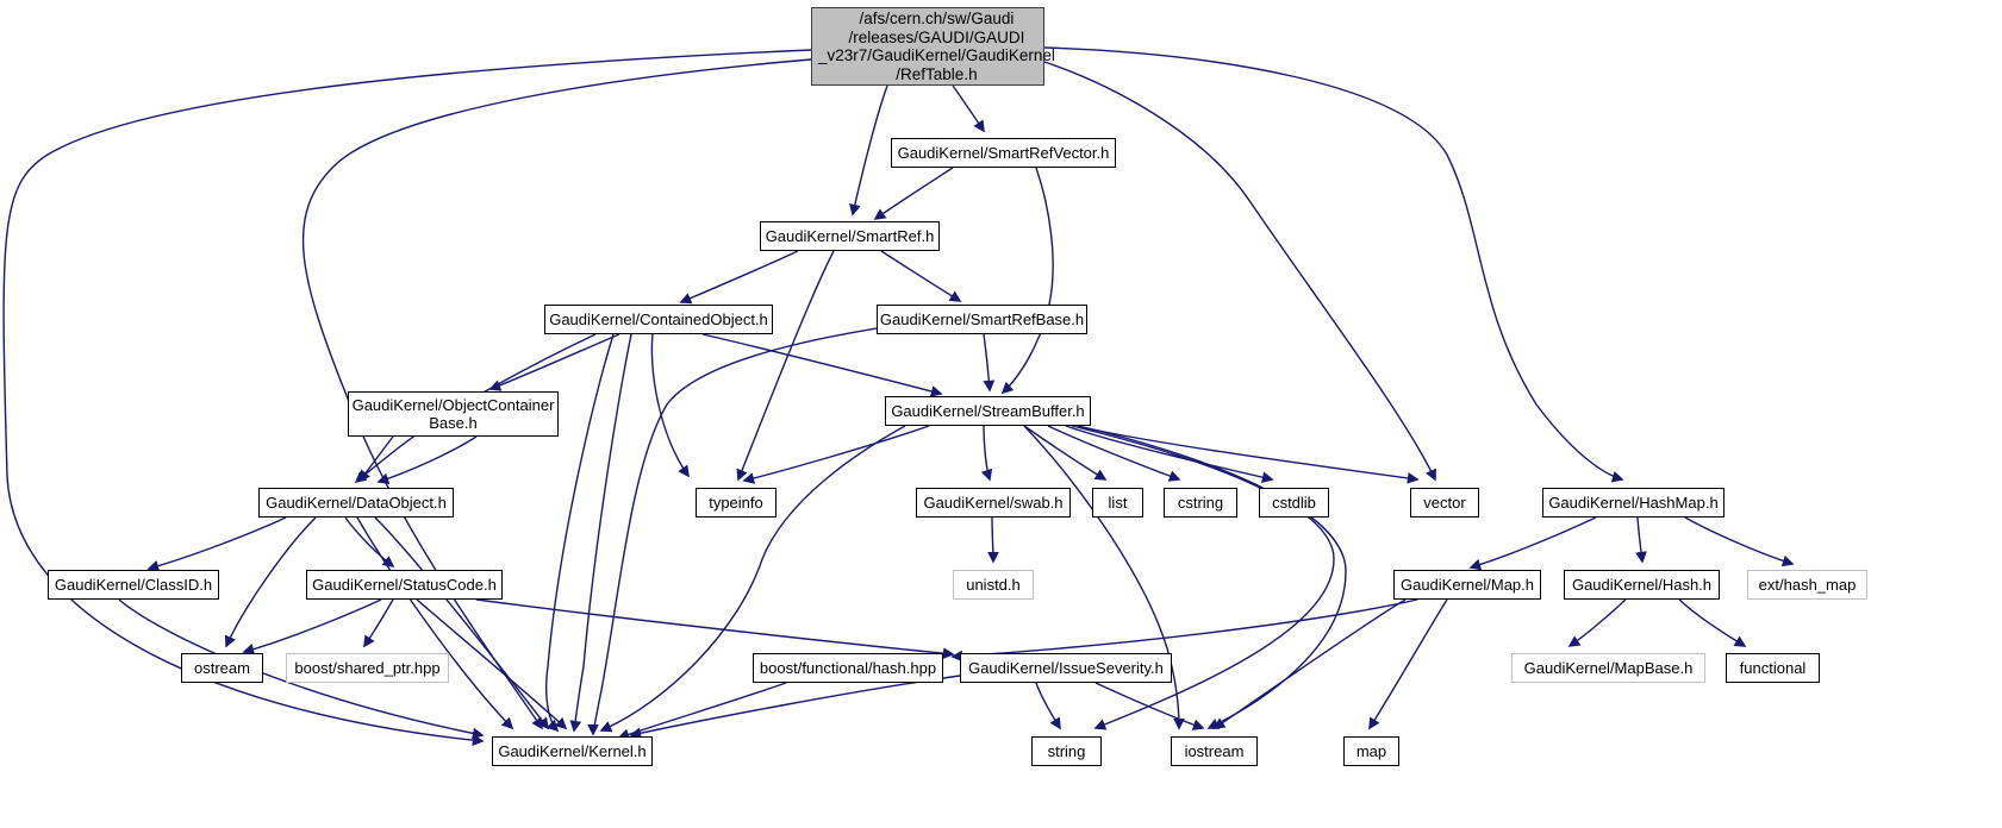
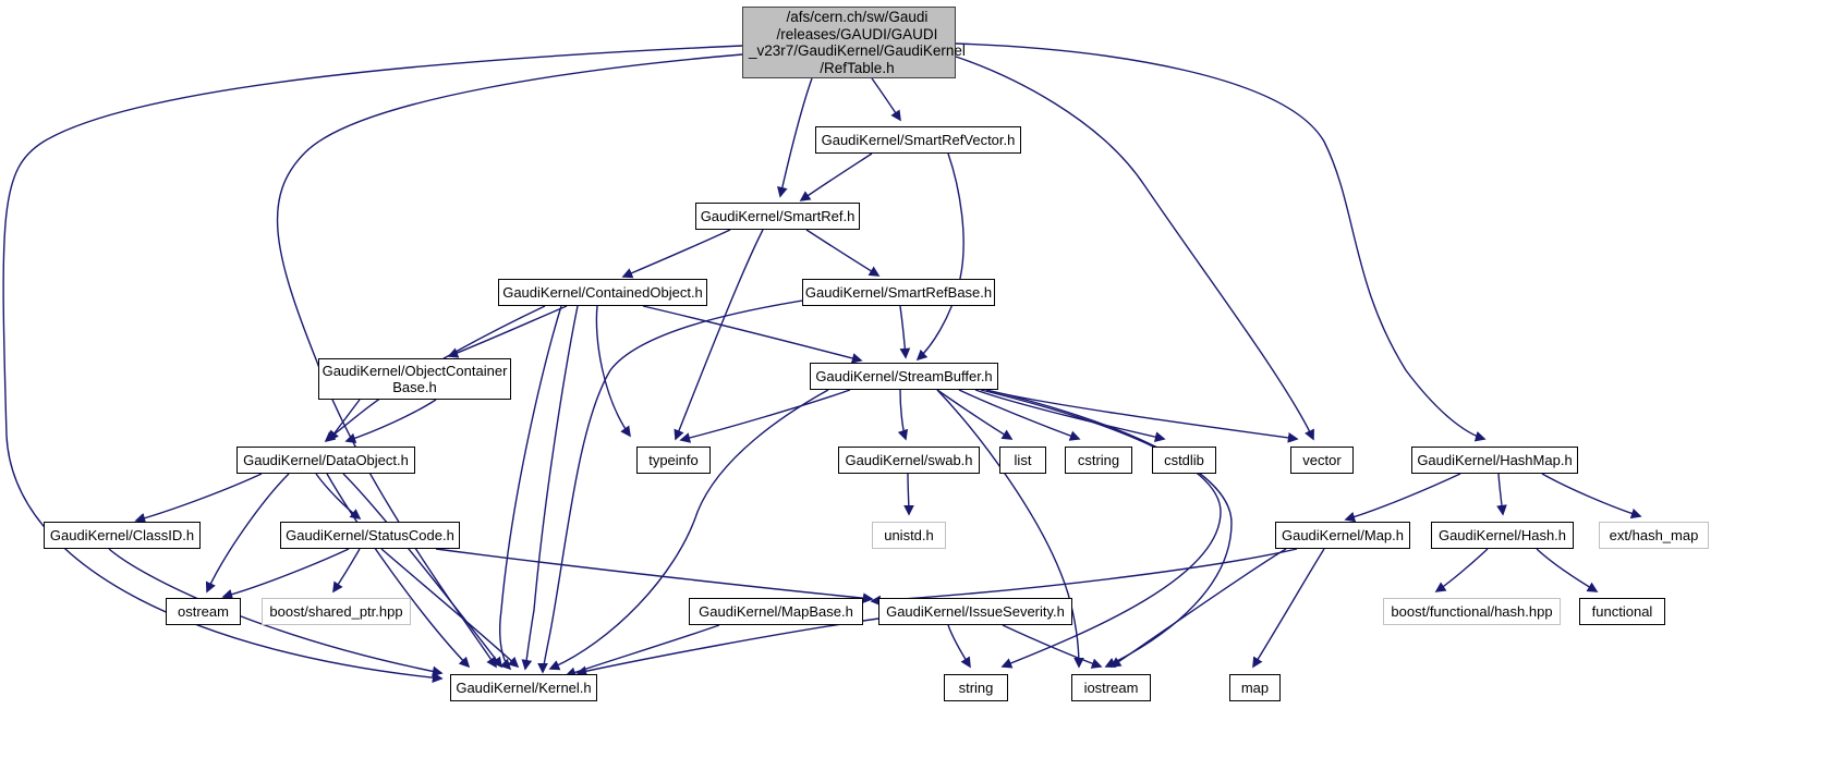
  /afs/cern.ch/sw/Gaudi
  /releases/GAUDI/GAUDI
  _v23r7/GaudiKernel/GaudiKernel
  /RefTable.h
  GaudiKernel/SmartRefVector.h
  GaudiKernel/SmartRef.h
  GaudiKernel/ContainedObject.h
  GaudiKernel/SmartRefBase.h
  GaudiKernel/ObjectContainer
  Base.h
  GaudiKernel/StreamBuffer.h
  GaudiKernel/DataObject.h
  typeinfo
  GaudiKernel/swab.h
  list
  cstring
  cstdlib
  vector
  GaudiKernel/HashMap.h
  GaudiKernel/ClassID.h
  GaudiKernel/StatusCode.h
  unistd.h
  GaudiKernel/Map.h
  GaudiKernel/Hash.h
  ext/hash_map
  ostream
  boost/shared_ptr.hpp
- boost/functional/hash.hpp
+ GaudiKernel/MapBase.h
  GaudiKernel/IssueSeverity.h
- GaudiKernel/MapBase.h
+ boost/functional/hash.hpp
  functional
  GaudiKernel/Kernel.h
  string
  iostream
  map
